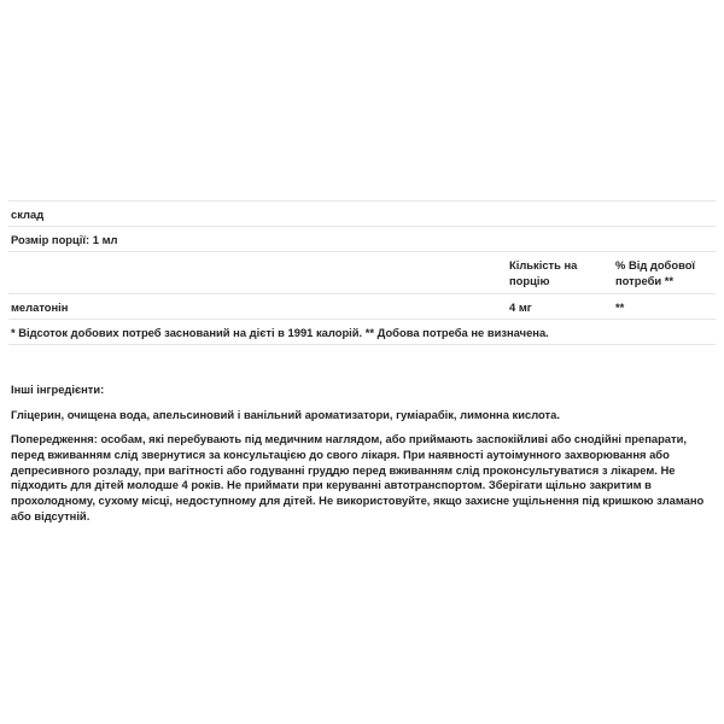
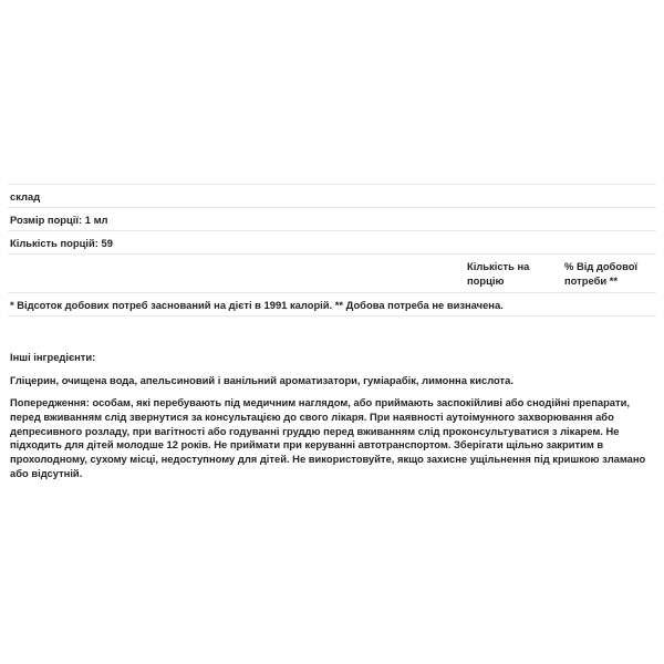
  склад
  Розмір порції: 1 мл
+ Кількість порцій: 59
  	Кількість на порцію	% Від добової потреби **
- мелатонін	4 мг	**
  * Відсоток добових потреб заснований на дієті в 1991 калорій. ** Добова потреба не визначена.
  Інші інгредієнти:
  Гліцерин, очищена вода, апельсиновий і ванільний ароматизатори, гуміарабік, лимонна кислота.
- Попередження: особам, які перебувають під медичним наглядом, або приймають заспокійливі або снодійні препарати, перед вживанням слід звернутися за консультацією до свого лікаря. При наявності аутоімунного захворювання або депресивного розладу, при вагітності або годуванні груддю перед вживанням слід проконсультуватися з лікарем. Не підходить для дітей молодше 4 років. Не приймати при керуванні автотранспортом. Зберігати щільно закритим в прохолодному, сухому місці, недоступному для дітей. Не використовуйте, якщо захисне ущільнення під кришкою зламано або відсутній.
+ Попередження: особам, які перебувають під медичним наглядом, або приймають заспокійливі або снодійні препарати, перед вживанням слід звернутися за консультацією до свого лікаря. При наявності аутоімунного захворювання або депресивного розладу, при вагітності або годуванні груддю перед вживанням слід проконсультуватися з лікарем. Не підходить для дітей молодше 12 років. Не приймати при керуванні автотранспортом. Зберігати щільно закритим в прохолодному, сухому місці, недоступному для дітей. Не використовуйте, якщо захисне ущільнення під кришкою зламано або відсутній.
